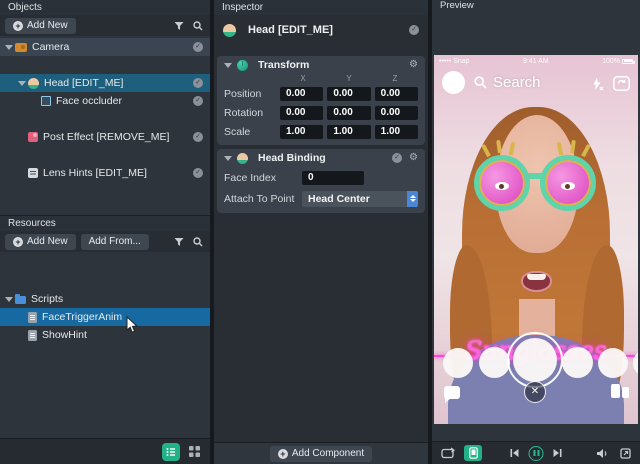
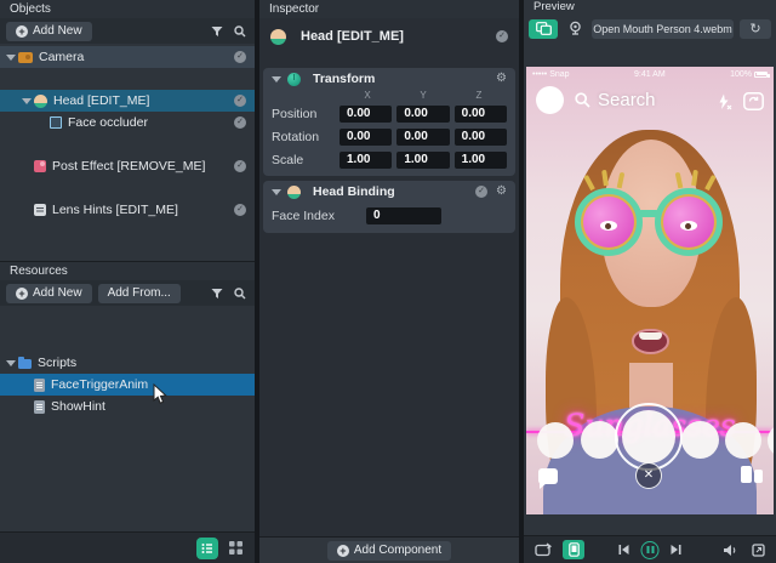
  Objects
  +
  Add New
  Camera
  Head [EDIT_ME]
  Face occluder
  Post Effect [REMOVE_ME]
  Lens Hints [EDIT_ME]
  Resources
  +
  Add New
  Add From...
  Scripts
  FaceTriggerAnim
  ShowHint
  Inspector
  Head [EDIT_ME]
  Transform
  ⚙
  X
  Y
  Z
  Position
  0.00
  0.00
  0.00
  Rotation
  0.00
  0.00
  0.00
  Scale
  1.00
  1.00
  1.00
  Head Binding
  ⚙
  Face Index
  0
- Attach To Point
- Head Center
  +
  Add Component
  Preview
+ Open Mouth Person 4.webm
+ ↻
  Search
  ✕
